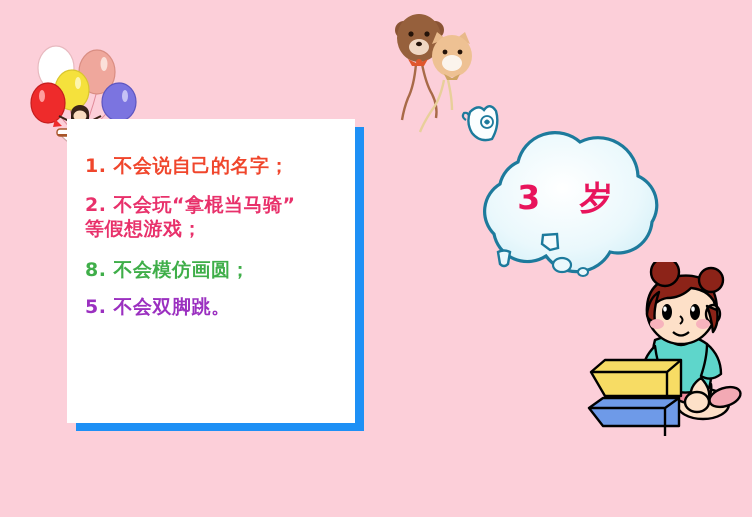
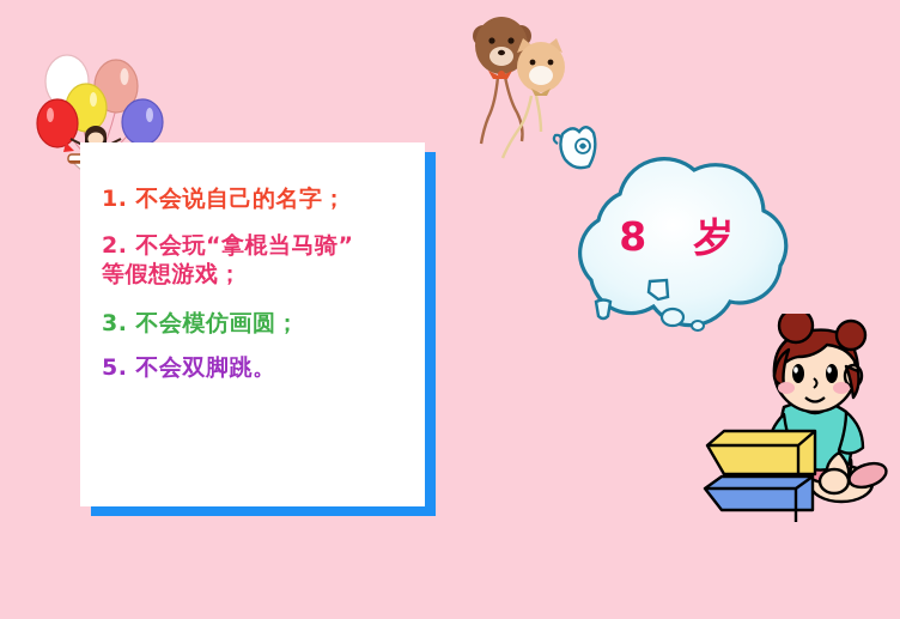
  1. 不会说自己的名字；
  2. 不会玩“拿棍当马骑”
  等假想游戏；
- 8. 不会模仿画圆；
+ 3. 不会模仿画圆；
  5. 不会双脚跳。
- 3 岁
+ 8 岁
